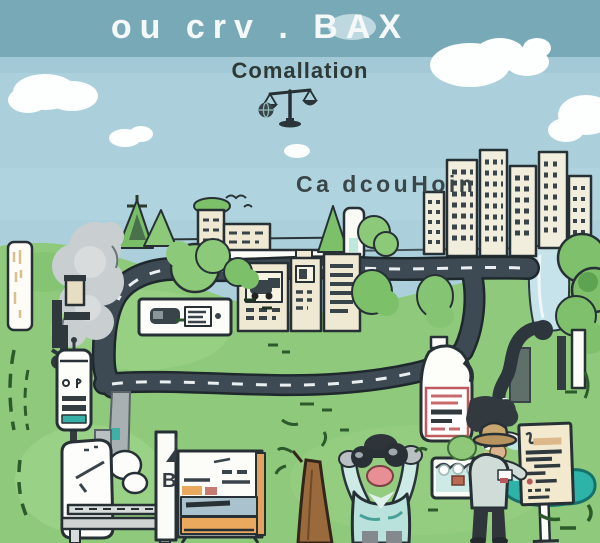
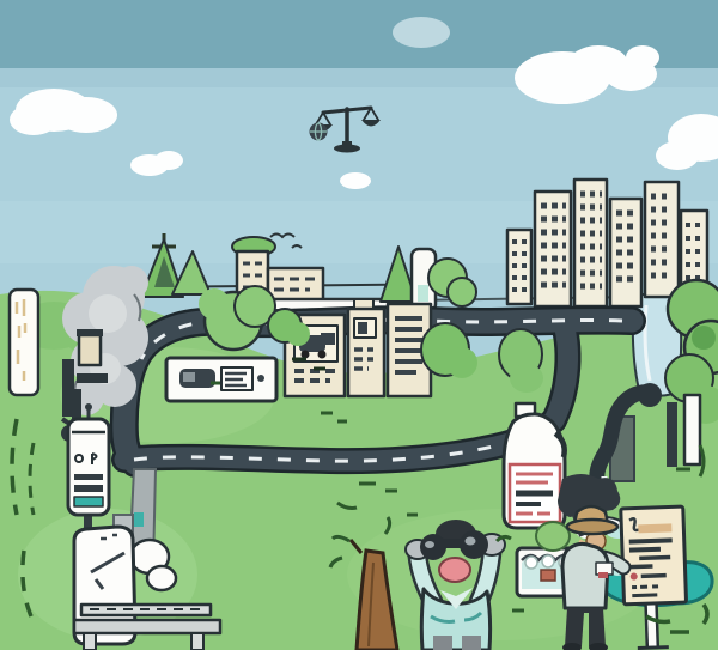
- B
- ou crv . BAX
- Comallation
- Ca dcouHoin
